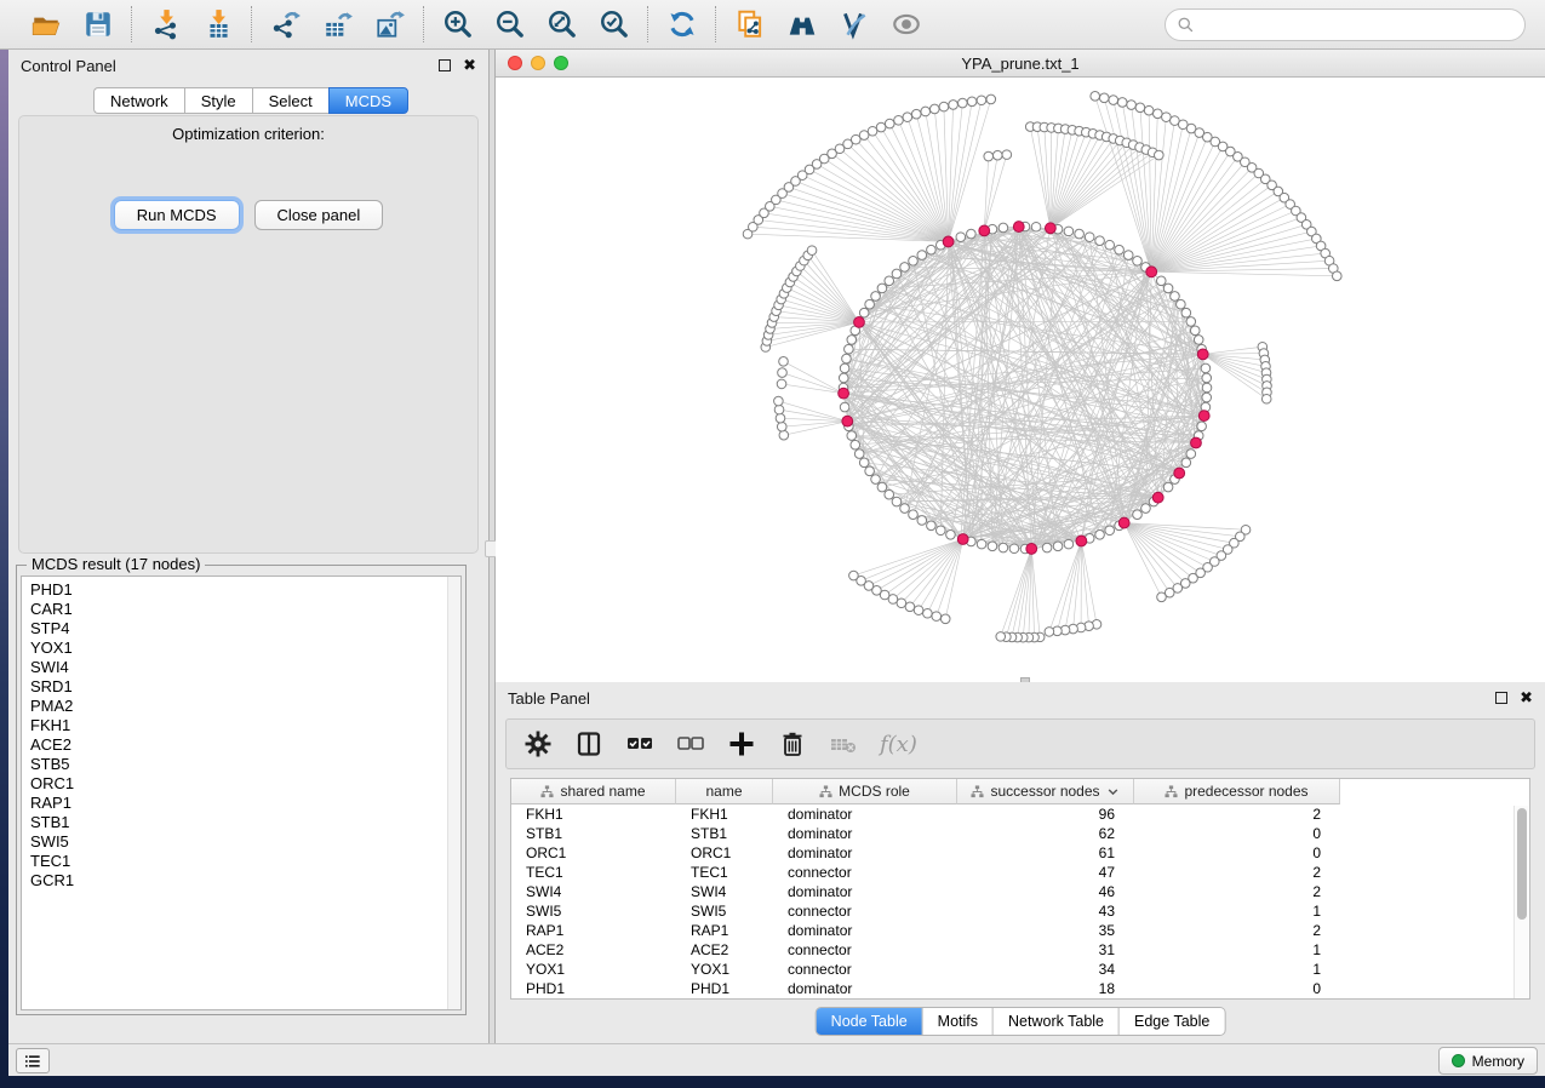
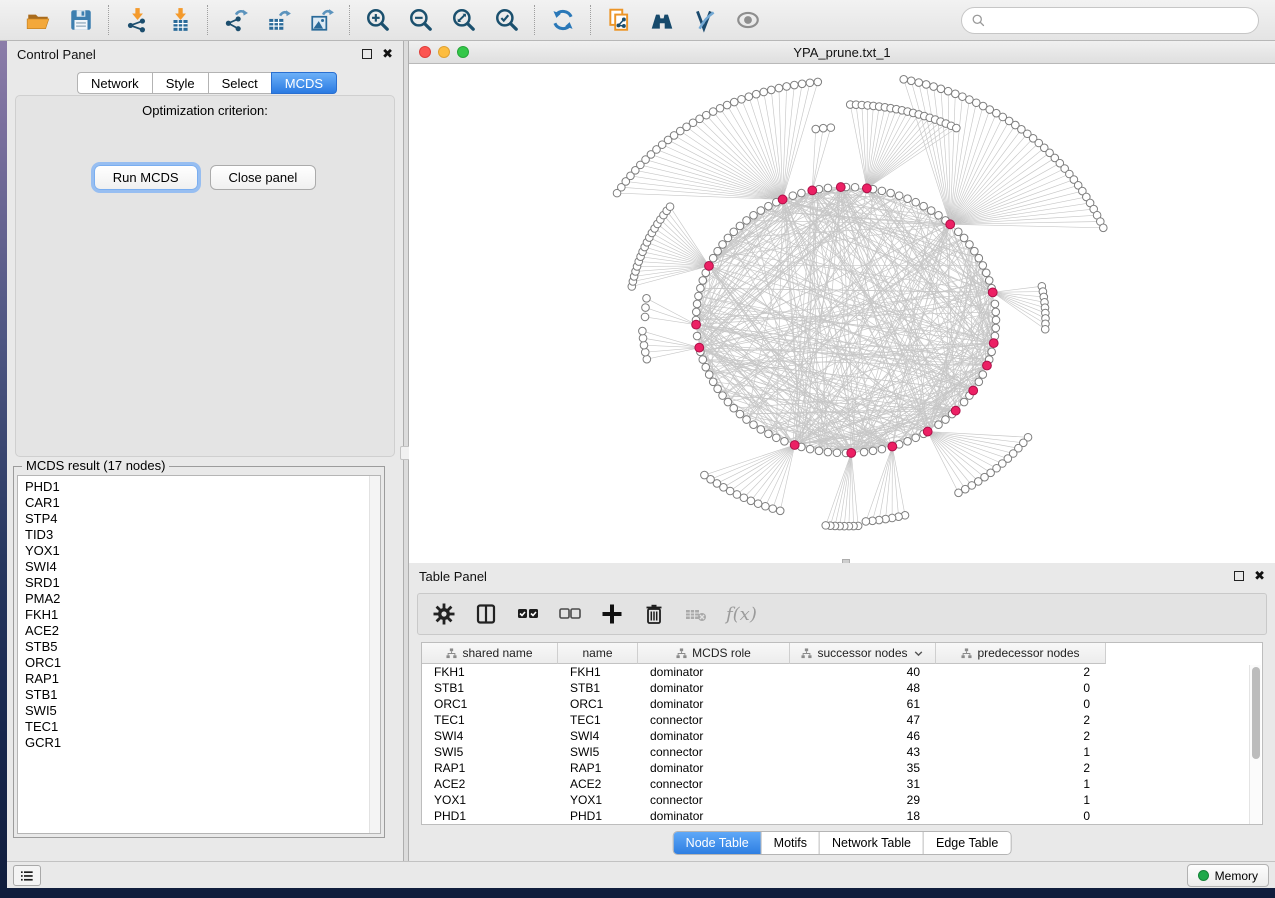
  Control Panel
  ✖
  Network
  Style
  Select
  MCDS
  Optimization criterion:
  Run MCDS
  Close panel
  MCDS result (17 nodes)
  PHD1
  CAR1
  STP4
+ TID3
  YOX1
  SWI4
  SRD1
  PMA2
  FKH1
  ACE2
  STB5
  ORC1
  RAP1
  STB1
  SWI5
  TEC1
  GCR1
  YPA_prune.txt_1
  Table Panel
  ✖
  f(x)
  shared name
  name
  MCDS role
  successor nodes
  predecessor nodes
  FKH1
  FKH1
  dominator
- 96
+ 40
  2
  STB1
  STB1
  dominator
- 62
+ 48
  0
  ORC1
  ORC1
  dominator
  61
  0
  TEC1
  TEC1
  connector
  47
  2
  SWI4
  SWI4
  dominator
  46
  2
  SWI5
  SWI5
  connector
  43
  1
  RAP1
  RAP1
  dominator
  35
  2
  ACE2
  ACE2
  connector
  31
  1
  YOX1
  YOX1
  connector
- 34
+ 29
  1
  PHD1
  PHD1
  dominator
  18
  0
  Node Table
  Motifs
  Network Table
  Edge Table
  Memory
